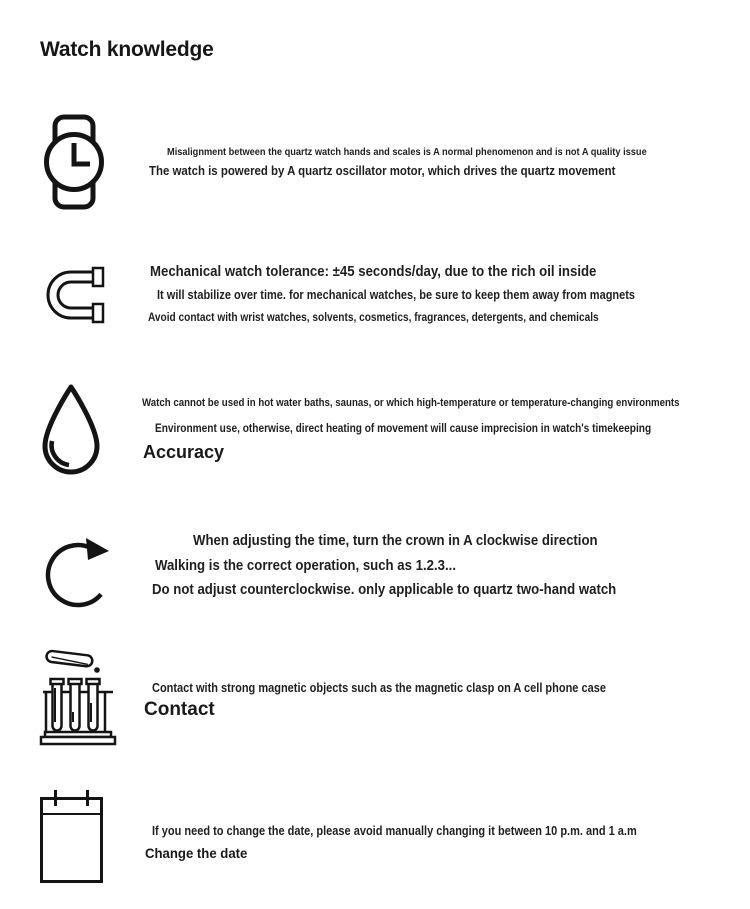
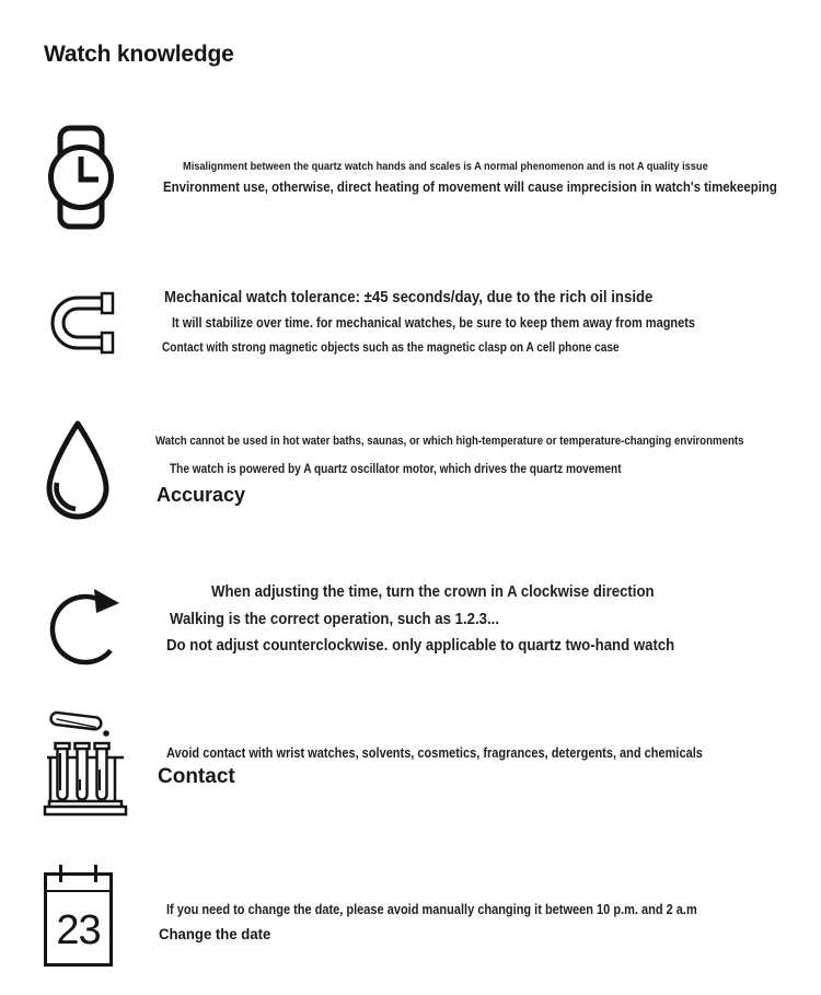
  Watch knowledge
  Misalignment between the quartz watch hands and scales is A normal phenomenon and is not A quality issue
- The watch is powered by A quartz oscillator motor, which drives the quartz movement
+ Environment use, otherwise, direct heating of movement will cause imprecision in watch's timekeeping
  Mechanical watch tolerance: ±45 seconds/day, due to the rich oil inside
  It will stabilize over time. for mechanical watches, be sure to keep them away from magnets
- Avoid contact with wrist watches, solvents, cosmetics, fragrances, detergents, and chemicals
+ Contact with strong magnetic objects such as the magnetic clasp on A cell phone case
  Watch cannot be used in hot water baths, saunas, or which high-temperature or temperature-changing environments
- Environment use, otherwise, direct heating of movement will cause imprecision in watch's timekeeping
+ The watch is powered by A quartz oscillator motor, which drives the quartz movement
  Accuracy
  When adjusting the time, turn the crown in A clockwise direction
  Walking is the correct operation, such as 1.2.3...
  Do not adjust counterclockwise. only applicable to quartz two-hand watch
- Contact with strong magnetic objects such as the magnetic clasp on A cell phone case
+ Avoid contact with wrist watches, solvents, cosmetics, fragrances, detergents, and chemicals
  Contact
+ 23
- If you need to change the date, please avoid manually changing it between 10 p.m. and 1 a.m
+ If you need to change the date, please avoid manually changing it between 10 p.m. and 2 a.m
  Change the date
